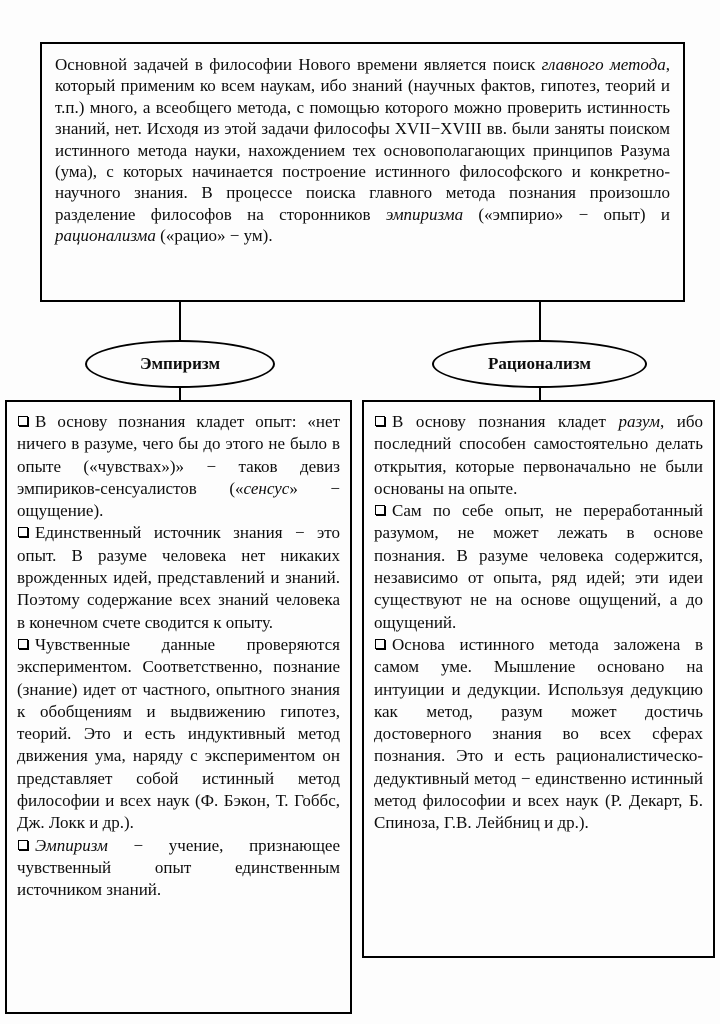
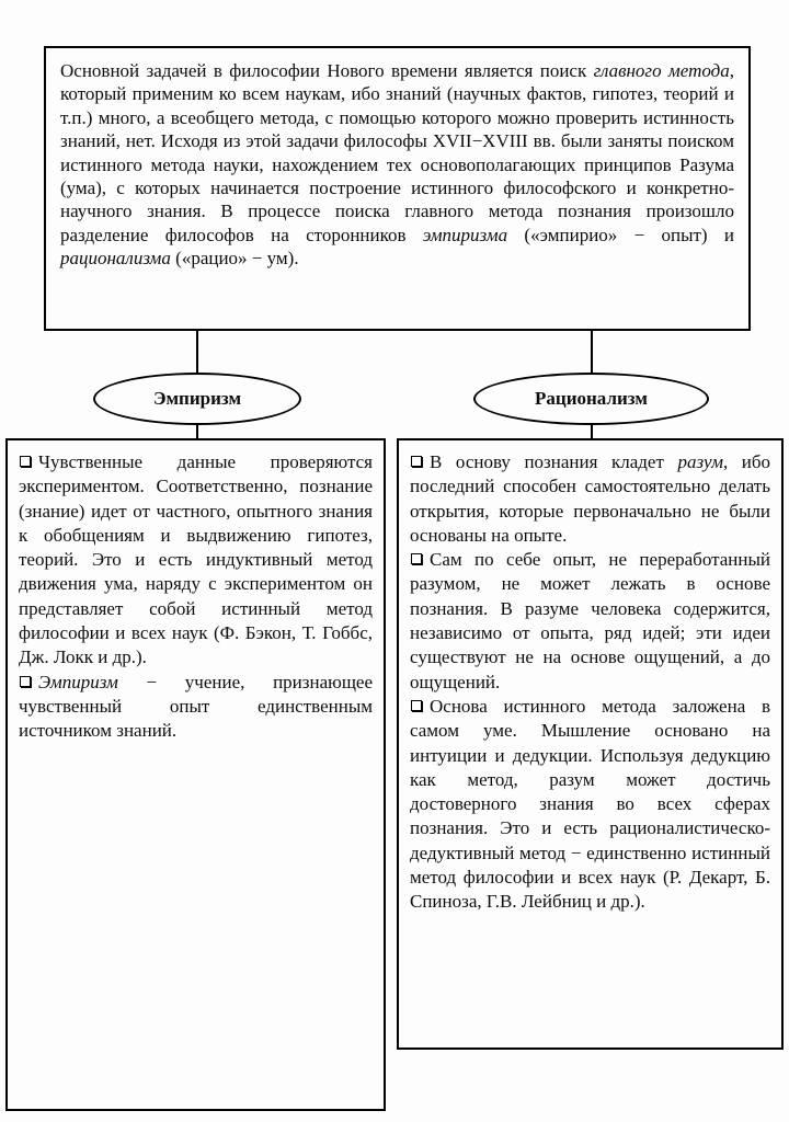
  Основной задачей в философии Нового времени является поиск главного метода, который применим ко всем наукам, ибо знаний (научных фактов, гипотез, теорий и т.п.) много, а всеобщего метода, с помощью которого можно проверить истинность знаний, нет. Исходя из этой задачи философы XVII−XVIII вв. были заняты поиском истинного метода науки, нахождением тех основополагающих принципов Разума (ума), с которых начинается построение истинного философского и конкретно-научного знания. В процессе поиска главного метода познания произошло разделение философов на сторонников эмпиризма («эмпирио» − опыт) и рационализма («рацио» − ум).
  Эмпиризм
  Рационализм
- В основу познания кладет опыт: «нет ничего в разуме, чего бы до этого не было в опыте («чувствах»)» − таков девиз эмпириков-сенсуалистов («сенсус» − ощущение).
- Единственный источник знания − это опыт. В разуме человека нет никаких врожденных идей, представлений и знаний. Поэтому содержание всех знаний человека в конечном счете сводится к опыту.
  Чувственные данные проверяются экспериментом. Соответственно, познание (знание) идет от частного, опытного знания к обобщениям и выдвижению гипотез, теорий. Это и есть индуктивный метод движения ума, наряду с экспериментом он представляет собой истинный метод философии и всех наук (Ф. Бэкон, Т. Гоббс, Дж. Локк и др.).
  Эмпиризм − учение, признающее чувственный опыт единственным источником знаний.
  В основу познания кладет разум, ибо последний способен самостоятельно делать открытия, которые первоначально не были основаны на опыте.
  Сам по себе опыт, не переработанный разумом, не может лежать в основе познания. В разуме человека содержится, независимо от опыта, ряд идей; эти идеи существуют не на основе ощущений, а до ощущений.
  Основа истинного метода заложена в самом уме. Мышление основано на интуиции и дедукции. Используя дедукцию как метод, разум может достичь достоверного знания во всех сферах познания. Это и есть рационалистическо-дедуктивный метод − единственно истинный метод философии и всех наук (Р. Декарт, Б. Спиноза, Г.В. Лейбниц и др.).
